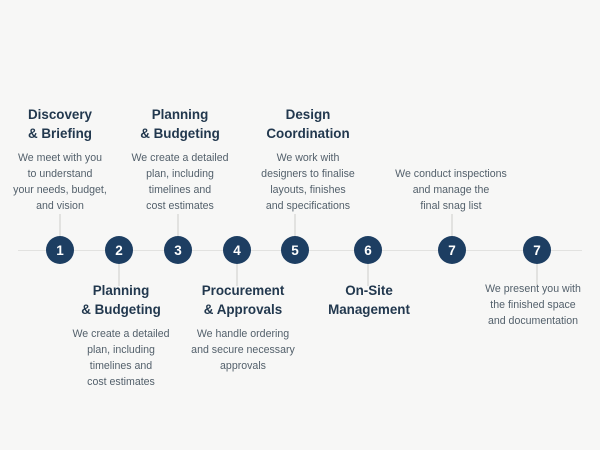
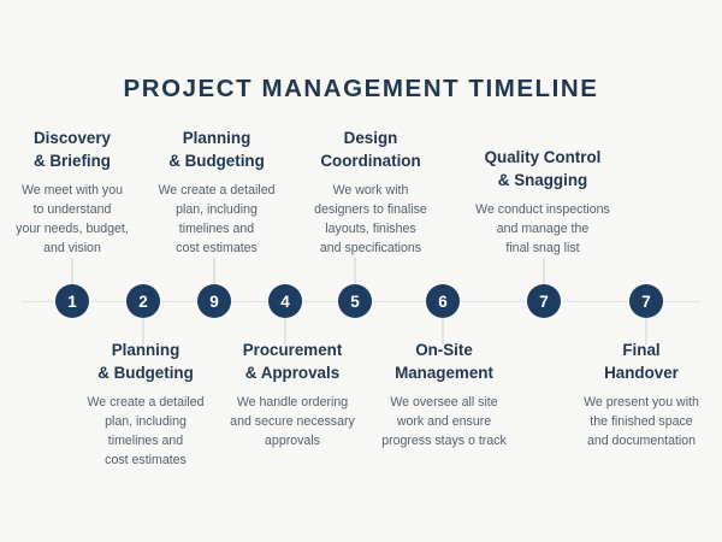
+ PROJECT MANAGEMENT TIMELINE
  1
  Discovery
  & Briefing
  We meet with you
  to understand
  your needs, budget,
  and vision
  2
  Planning
  & Budgeting
  We create a detailed
  plan, including
  timelines and
  cost estimates
- 3
+ 9
  Planning
  & Budgeting
  We create a detailed
  plan, including
  timelines and
  cost estimates
  4
  Procurement
  & Approvals
  We handle ordering
  and secure necessary
  approvals
  5
  Design
  Coordination
  We work with
  designers to finalise
  layouts, finishes
  and specifications
  6
  On-Site
  Management
+ We oversee all site
+ work and ensure
+ progress stays o track
  7
+ Quality Control
+ & Snagging
  We conduct inspections
  and manage the
  final snag list
  7
+ Final
+ Handover
  We present you with
  the finished space
  and documentation
